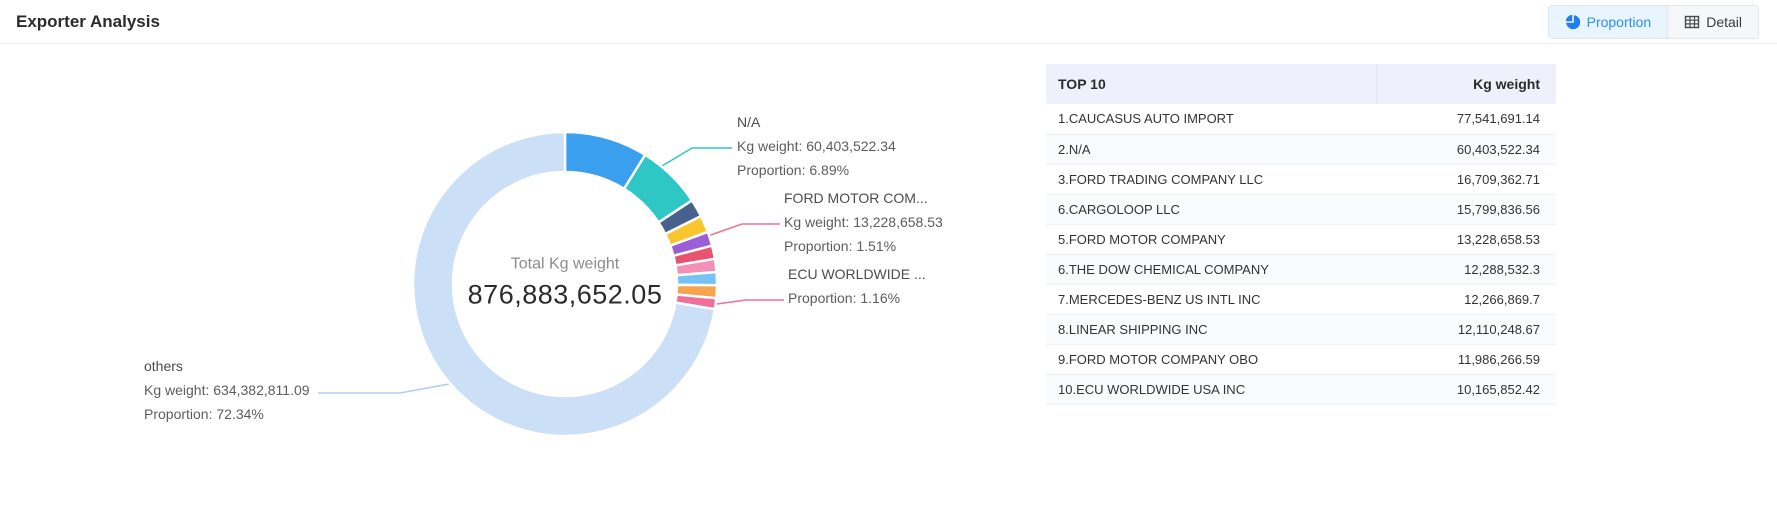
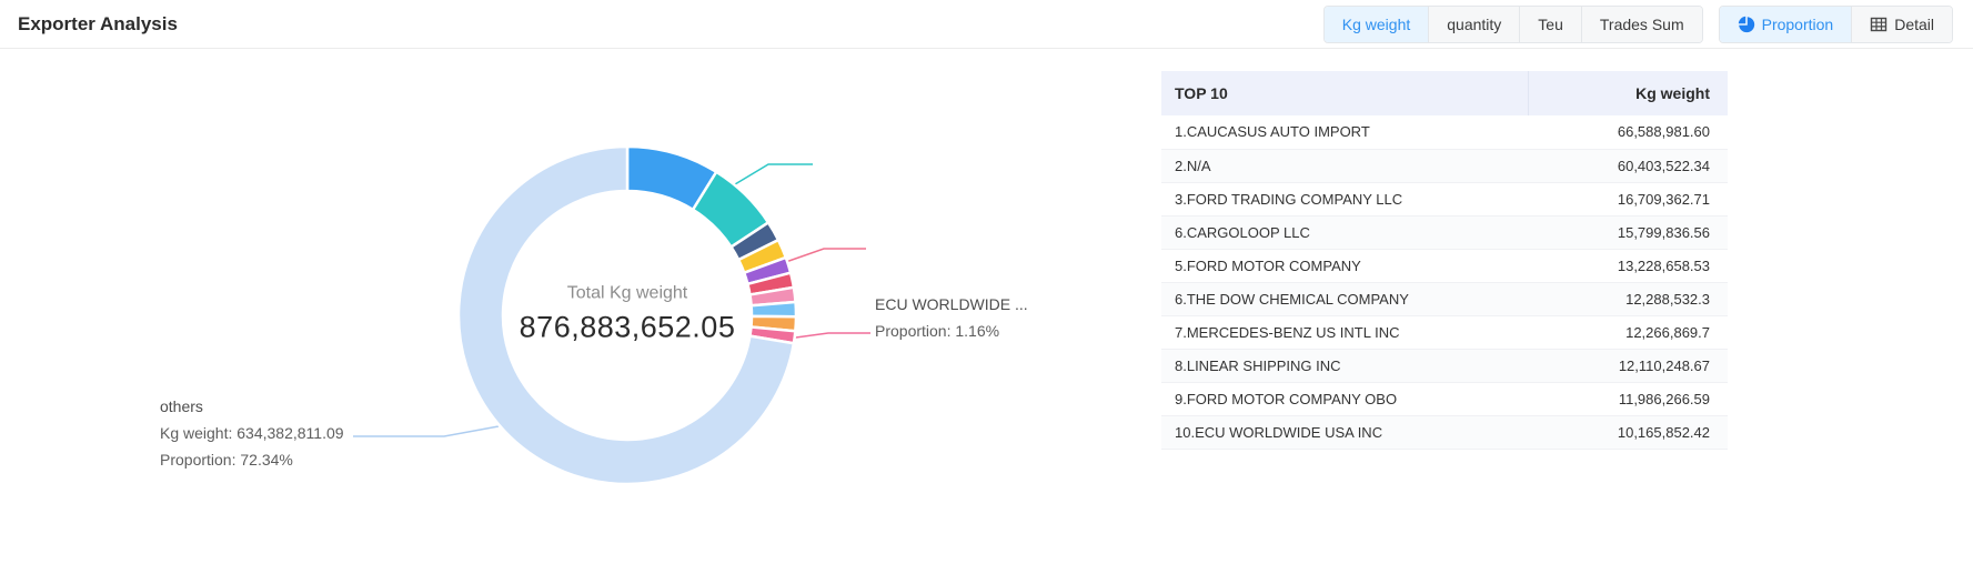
  Exporter Analysis
+ Kg weight
+ quantity
+ Teu
+ Trades Sum
  Proportion
  Detail
  Total Kg weight
  876,883,652.05
- N/A
- Kg weight: 60,403,522.34
- Proportion: 6.89%
- FORD MOTOR COM...
- Kg weight: 13,228,658.53
- Proportion: 1.51%
  ECU WORLDWIDE ...
  Proportion: 1.16%
  others
  Kg weight: 634,382,811.09
  Proportion: 72.34%
  TOP 10	Kg weight
- 1.CAUCASUS AUTO IMPORT	77,541,691.14
+ 1.CAUCASUS AUTO IMPORT	66,588,981.60
  2.N/A	60,403,522.34
  3.FORD TRADING COMPANY LLC	16,709,362.71
  6.CARGOLOOP LLC	15,799,836.56
  5.FORD MOTOR COMPANY	13,228,658.53
  6.THE DOW CHEMICAL COMPANY	12,288,532.3
  7.MERCEDES-BENZ US INTL INC	12,266,869.7
  8.LINEAR SHIPPING INC	12,110,248.67
  9.FORD MOTOR COMPANY OBO	11,986,266.59
  10.ECU WORLDWIDE USA INC	10,165,852.42
